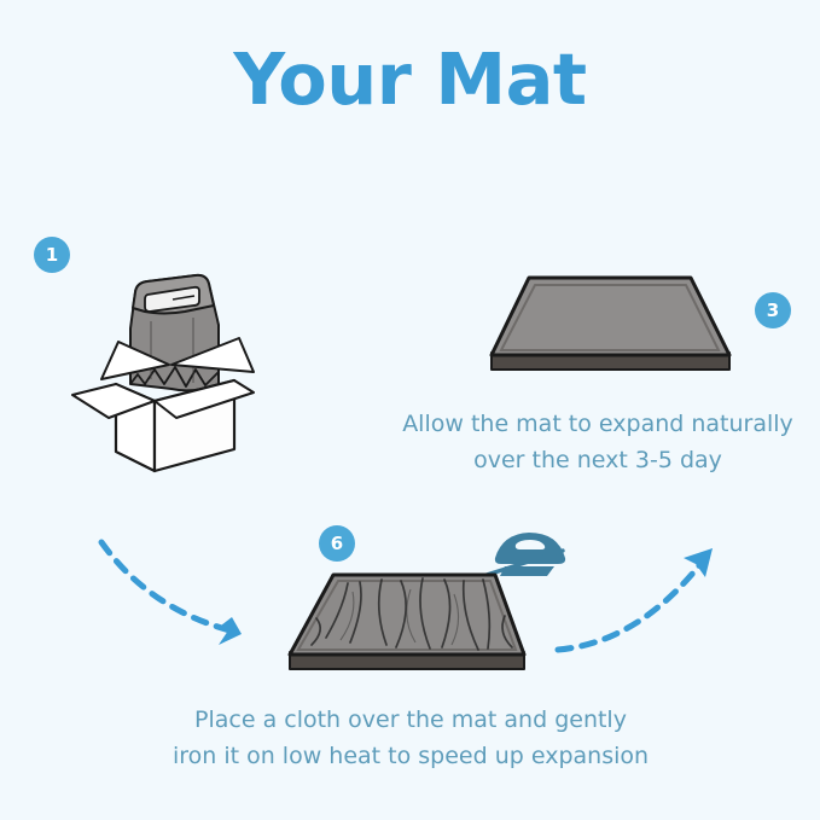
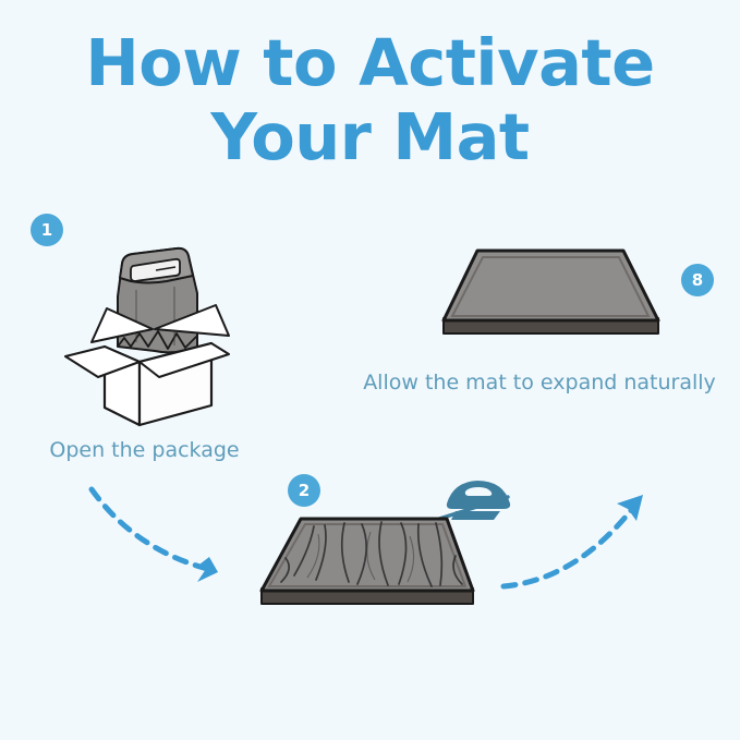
+ How to Activate
  Your Mat
  1
+ Open the package
- 6
+ 2
- Place a cloth over the mat and gently
- iron it on low heat to speed up expansion
- 3
+ 8
  Allow the mat to expand naturally
- over the next 3-5 day
